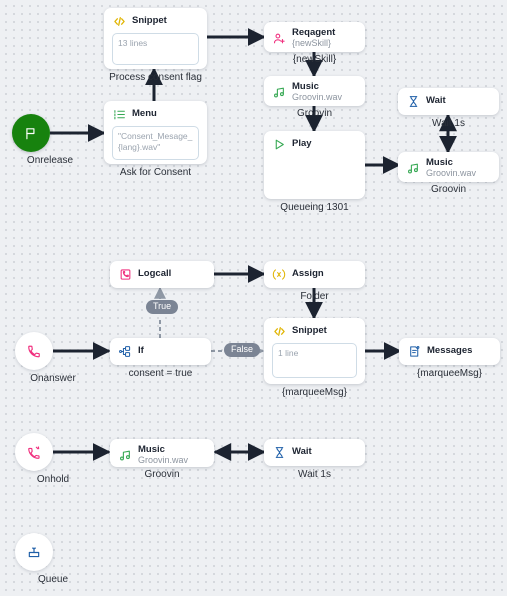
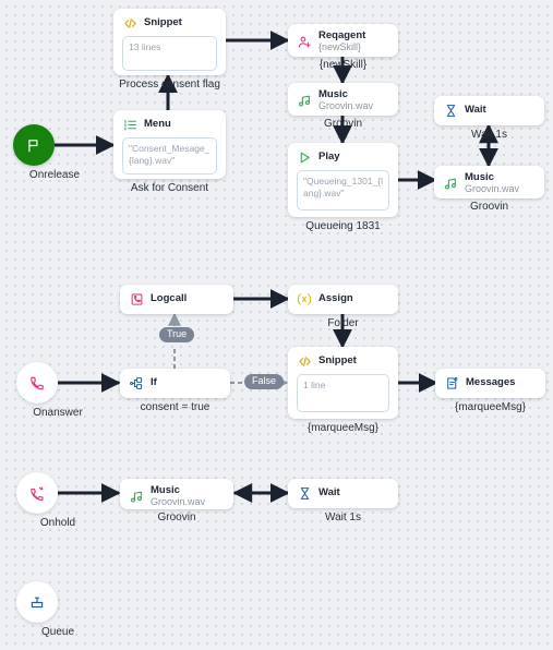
  Onrelease
  Onanswer
  Onhold
  Queue
  Snippet
  13 lines
  Process consent flag
  Menu
  "Consent_Mesage_{lang}.wav"
  Ask for Consent
  Reqagent
  {newSkill}
  {newSkill}
  Music
  Groovin.wav
  Groovin
  Play
+ "Queueing_1301_{lang}.wav"
- Queueing 1301
+ Queueing 1831
  Wait
  Wait 1s
  Music
  Groovin.wav
  Groovin
  Logcall
  True
  Assign
  Folder
  If
  consent = true
  False
  Snippet
  1 line
  {marqueeMsg}
  Messages
  {marqueeMsg}
  Music
  Groovin.wav
  Groovin
  Wait
  Wait 1s
